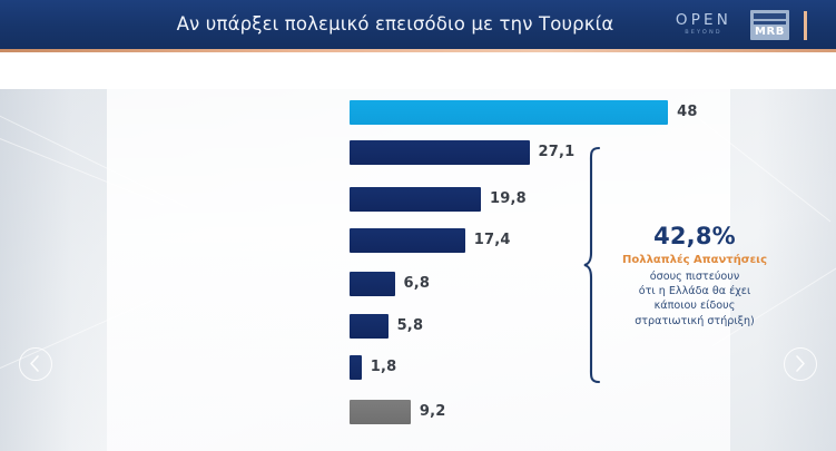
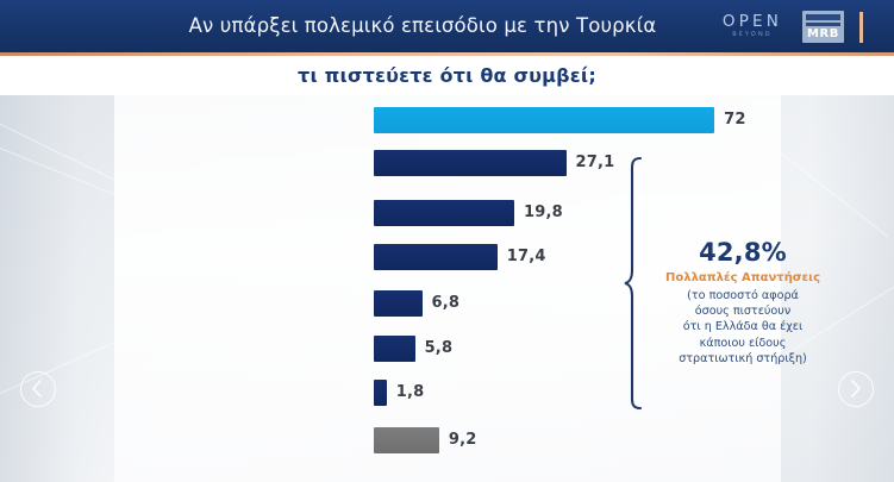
  Αν υπάρξει πολεμικό επεισόδιο με την Τουρκία
  OPEN
  MRB
+ τι πιστεύετε ότι θα συμβεί;
- 48
+ 72
  27,1
  19,8
  17,4
  6,8
  5,8
  1,8
  9,2
  42,8%
  Πολλαπλές Απαντήσεις
+ (το ποσοστό αφορά
  όσους πιστεύουν
  ότι η Ελλάδα θα έχει
  κάποιου είδους
  στρατιωτική στήριξη)
